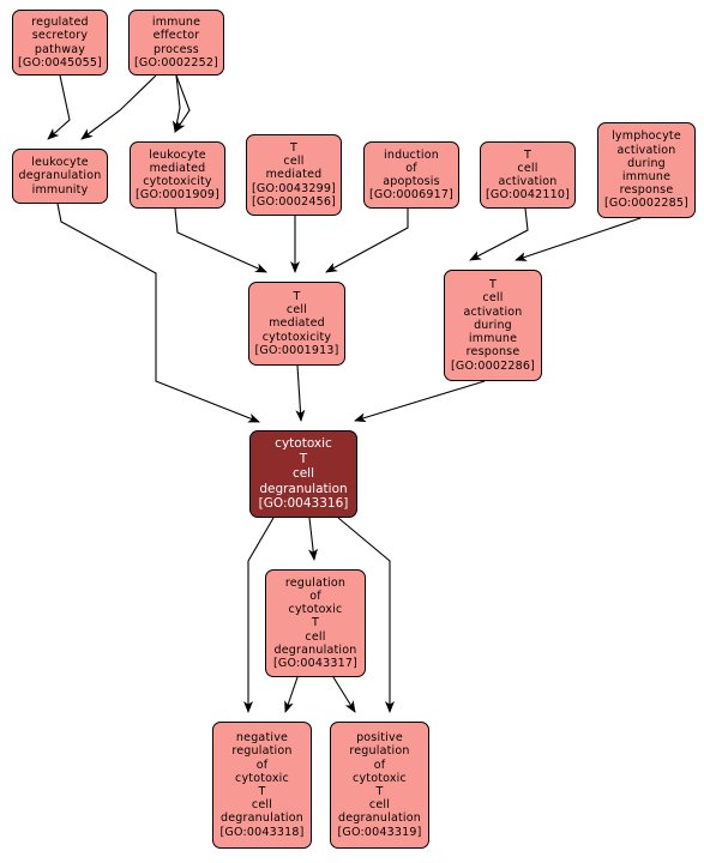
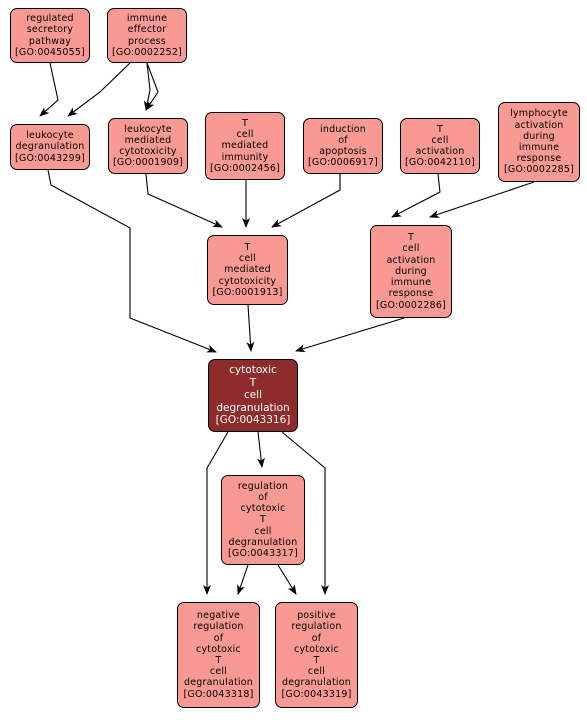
  regulated
  secretory
  pathway
  [GO:0045055]
  immune
  effector
  process
  [GO:0002252]
  leukocyte
  degranulation
- immunity
+ [GO:0043299]
  leukocyte
  mediated
  cytotoxicity
  [GO:0001909]
  T
  cell
  mediated
- [GO:0043299]
+ immunity
  [GO:0002456]
  induction
  of
  apoptosis
  [GO:0006917]
  T
  cell
  activation
  [GO:0042110]
  lymphocyte
  activation
  during
  immune
  response
  [GO:0002285]
  T
  cell
  mediated
  cytotoxicity
  [GO:0001913]
  T
  cell
  activation
  during
  immune
  response
  [GO:0002286]
  cytotoxic
  T
  cell
  degranulation
  [GO:0043316]
  regulation
  of
  cytotoxic
  T
  cell
  degranulation
  [GO:0043317]
  negative
  regulation
  of
  cytotoxic
  T
  cell
  degranulation
  [GO:0043318]
  positive
  regulation
  of
  cytotoxic
  T
  cell
  degranulation
  [GO:0043319]
